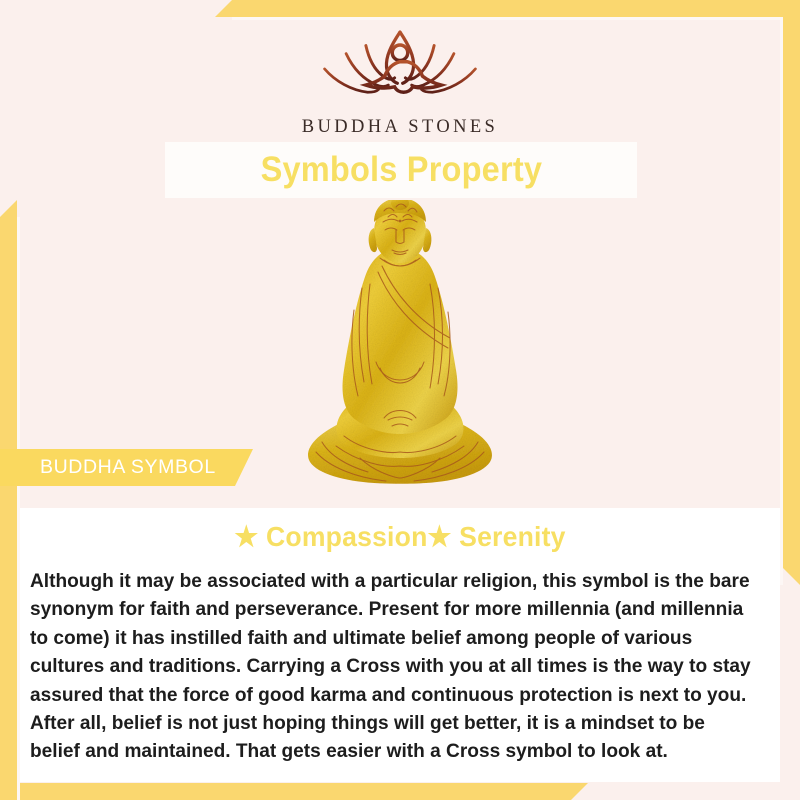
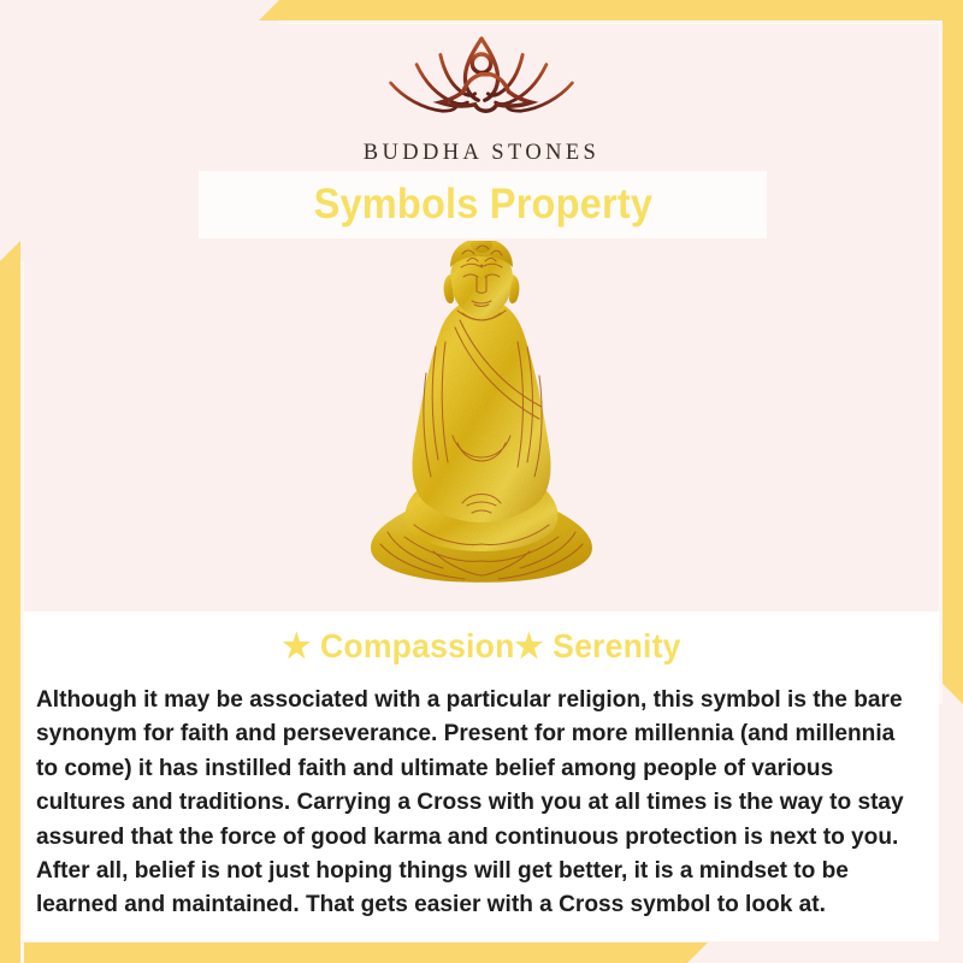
  BUDDHA STONES
  Symbols Property
- BUDDHA SYMBOL
  ★ Compassion★ Serenity
- Although it may be associated with a particular religion, this symbol is the bare synonym for faith and perseverance. Present for more millennia (and millennia to come) it has instilled faith and ultimate belief among people of various cultures and traditions. Carrying a Cross with you at all times is the way to stay assured that the force of good karma and continuous protection is next to you. After all, belief is not just hoping things will get better, it is a mindset to be belief and maintained. That gets easier with a Cross symbol to look at.
+ Although it may be associated with a particular religion, this symbol is the bare synonym for faith and perseverance. Present for more millennia (and millennia to come) it has instilled faith and ultimate belief among people of various cultures and traditions. Carrying a Cross with you at all times is the way to stay assured that the force of good karma and continuous protection is next to you. After all, belief is not just hoping things will get better, it is a mindset to be learned and maintained. That gets easier with a Cross symbol to look at.
